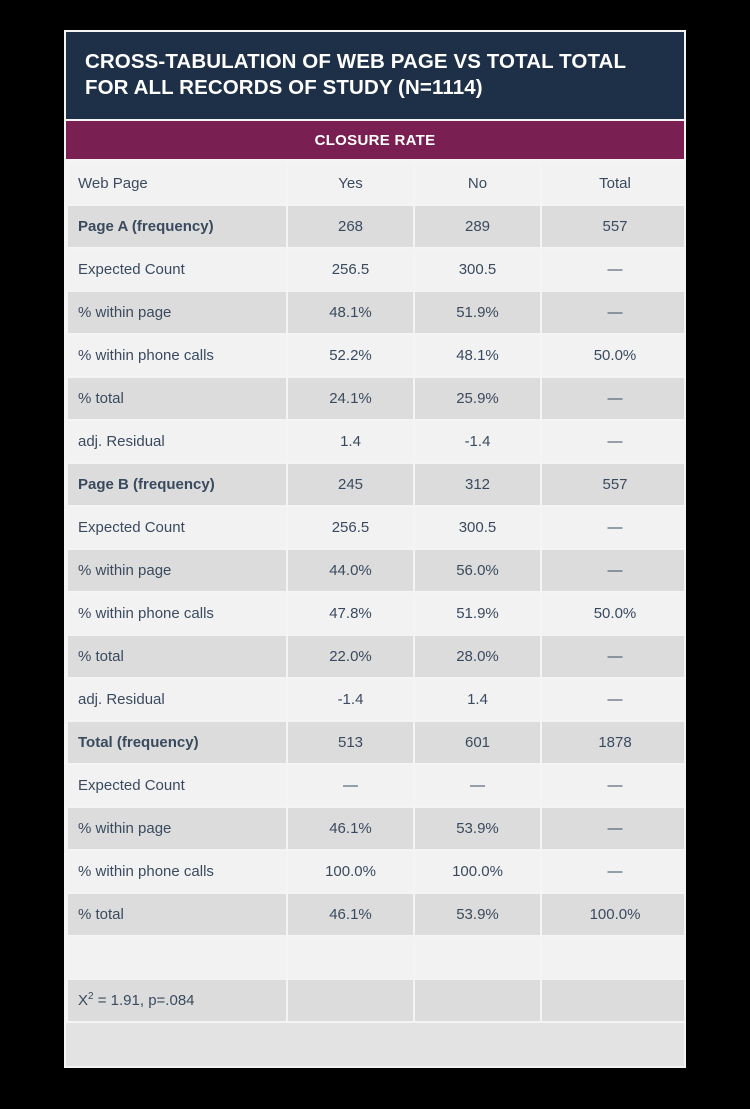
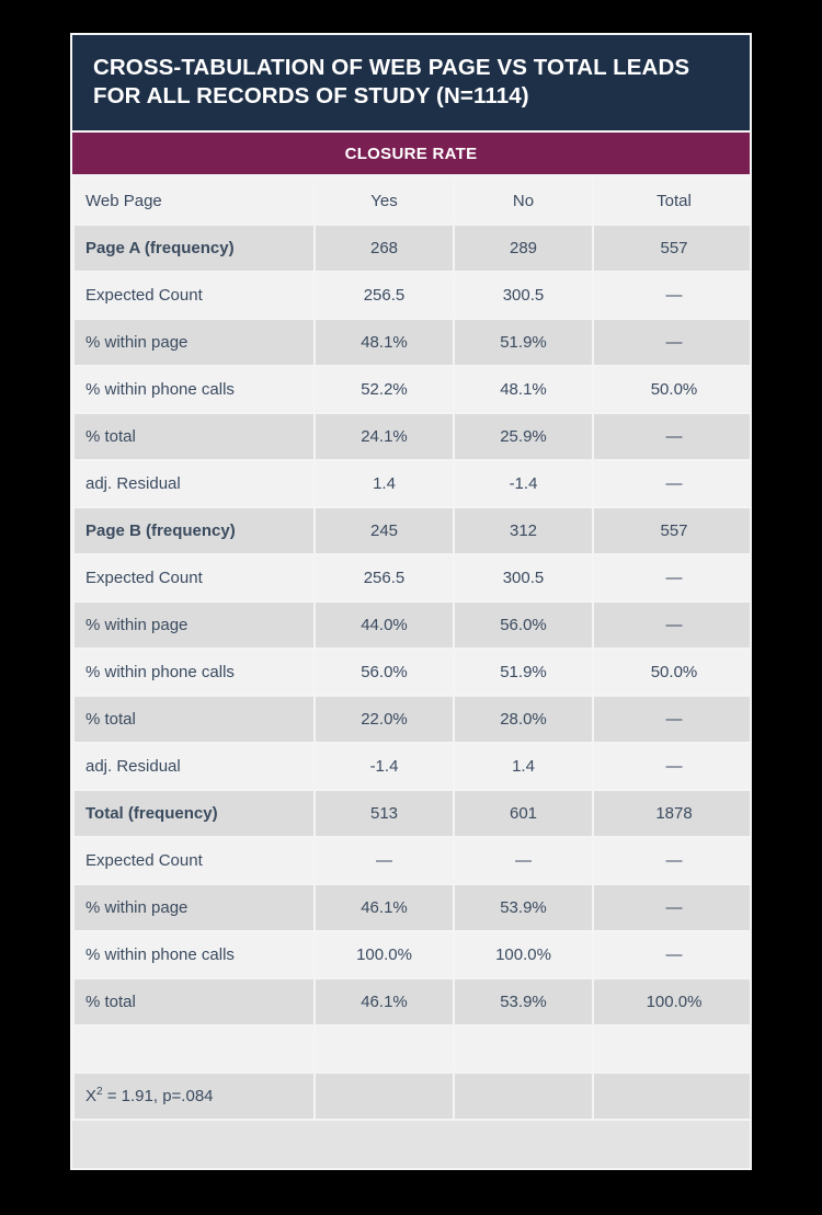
- CROSS-TABULATION OF WEB PAGE VS TOTAL TOTAL
+ CROSS-TABULATION OF WEB PAGE VS TOTAL LEADS
  FOR ALL RECORDS OF STUDY (N=1114)
  CLOSURE RATE
  Web Page	Yes	No	Total
  Page A (frequency)	268	289	557
  Expected Count	256.5	300.5	—
  % within page	48.1%	51.9%	—
  % within phone calls	52.2%	48.1%	50.0%
  % total	24.1%	25.9%	—
  adj. Residual	1.4	-1.4	—
  Page B (frequency)	245	312	557
  Expected Count	256.5	300.5	—
  % within page	44.0%	56.0%	—
- % within phone calls	47.8%	51.9%	50.0%
+ % within phone calls	56.0%	51.9%	50.0%
  % total	22.0%	28.0%	—
  adj. Residual	-1.4	1.4	—
  Total (frequency)	513	601	1878
  Expected Count	—	—	—
  % within page	46.1%	53.9%	—
  % within phone calls	100.0%	100.0%	—
  % total	46.1%	53.9%	100.0%
  X2 = 1.91, p=.084
